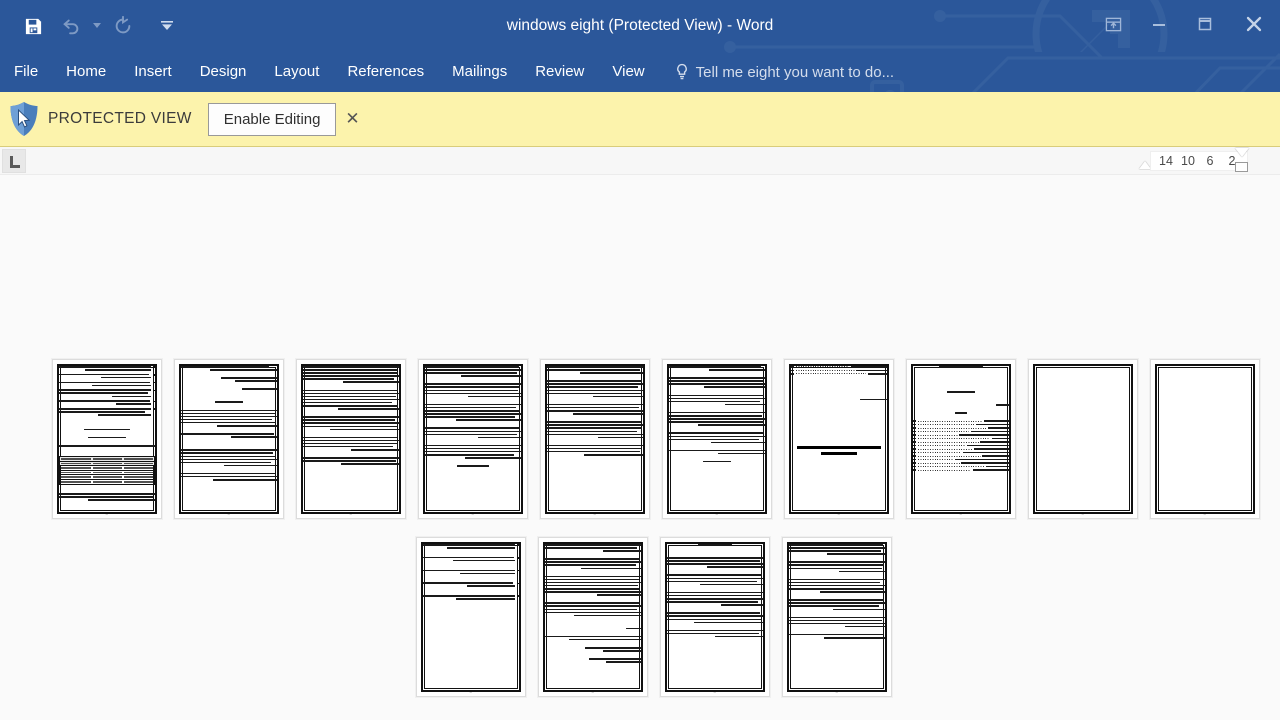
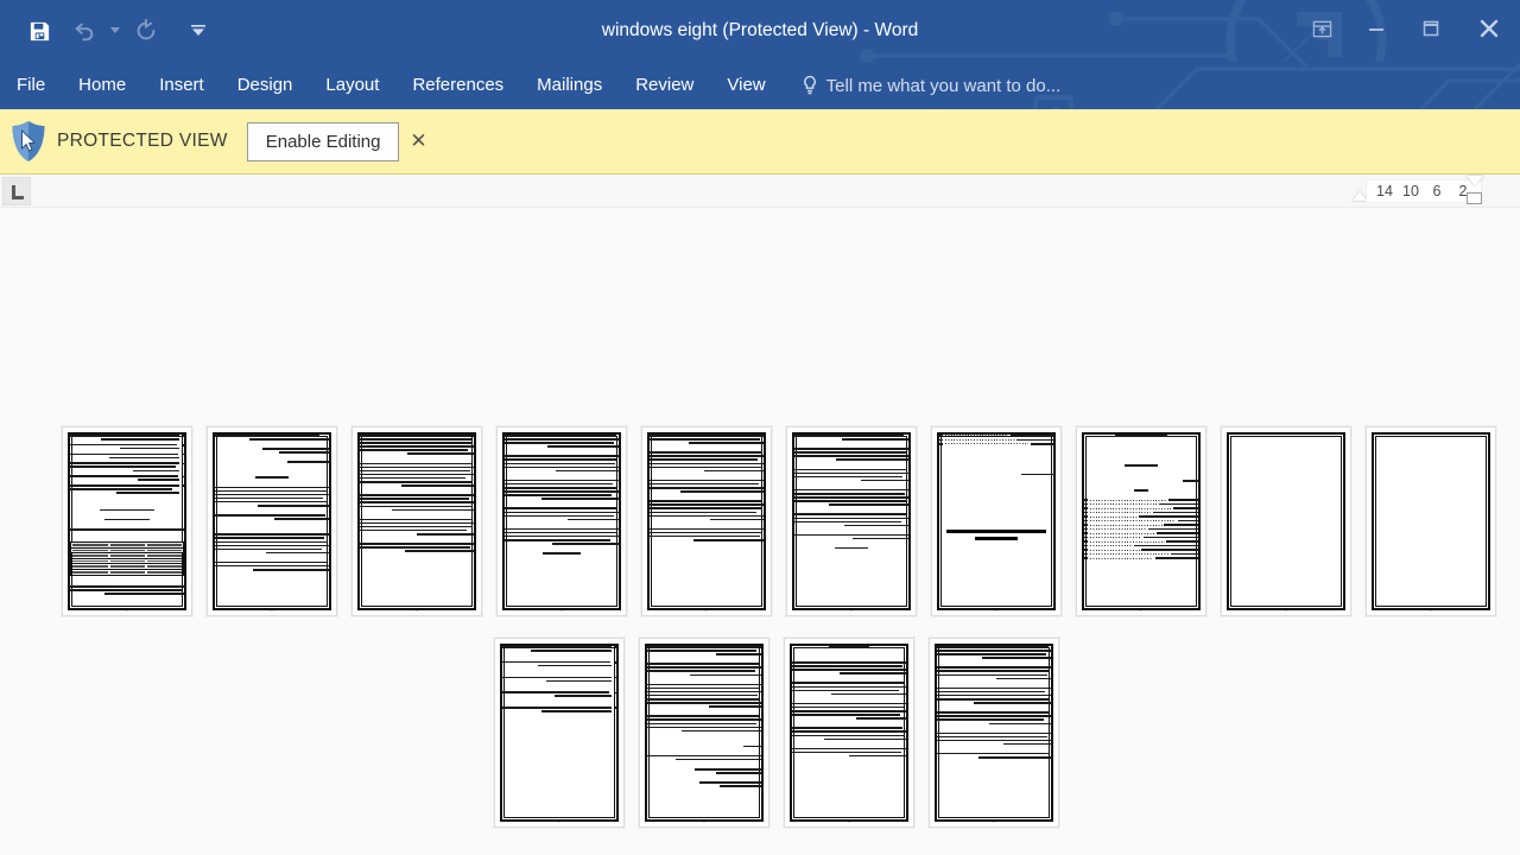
  windows eight (Protected View) - Word
  File
  Home
  Insert
  Design
  Layout
  References
  Mailings
  Review
  View
- Tell me eight you want to do...
+ Tell me what you want to do...
  PROTECTED VIEW
  Enable Editing
  ✕
  14
  10
  6
  2
